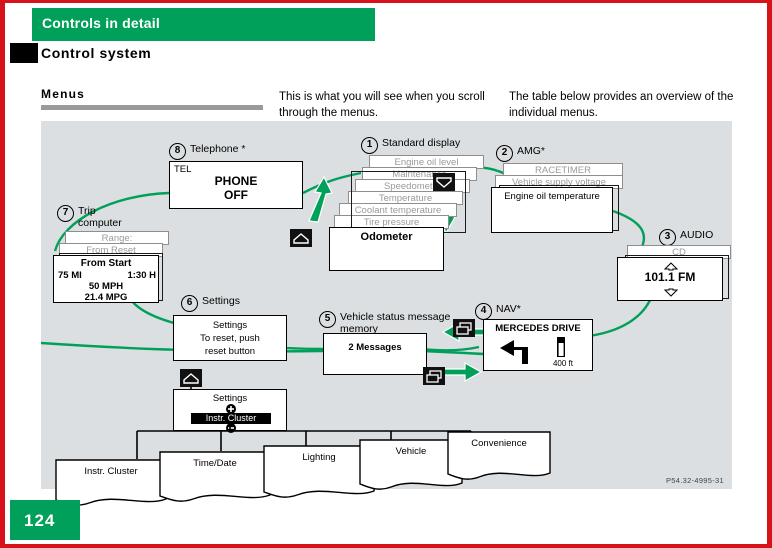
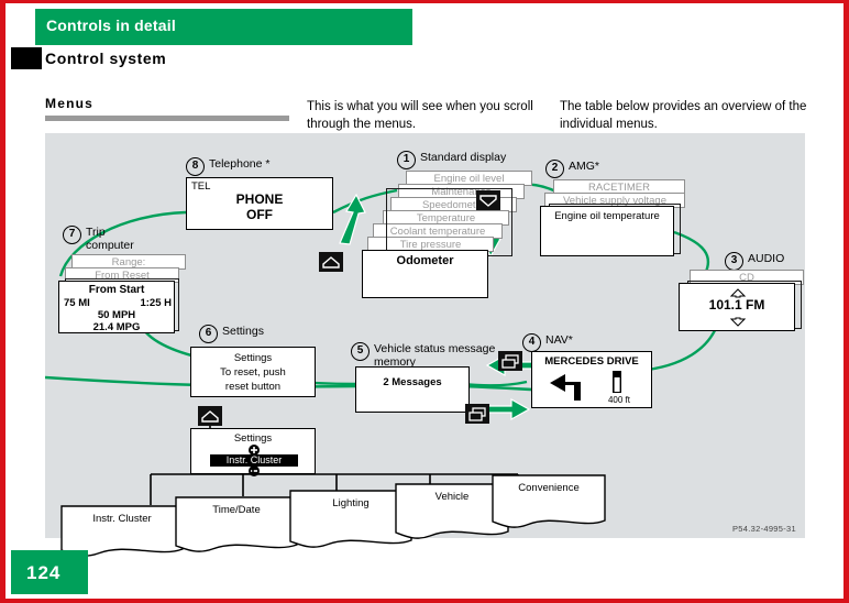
  Controls in detail
  Control system
  Menus
  This is what you will see when you scroll through the menus.
  The table below provides an overview of the individual menus.
  8
  Telephone *
  TEL
  PHONE
  OFF
  1
  Standard display
  Engine oil level
  Maintena
  Speedomet
  Temperature
  Coolant temperature
  Tire pressure
  Odometer
  2
  AMG*
  RACETIMER
  Vehicle supply voltage
  Engine oil temperature
  3
  AUDIO
  CD
  101.1 FM
  4
  NAV*
  MERCEDES DRIVE
  400 ft
  5
  Vehicle status message memory
  2 Messages
  6
  Settings
  Settings
  To reset, push
  reset button
  Settings
  Instr. Cluster
  7
  Trip computer
  Range:
  From Reset
  From Start
  75 MI
- 1:30 H
+ 1:25 H
  50 MPH
  21.4 MPG
  Instr. Cluster
  Time/Date
  Lighting
  Vehicle
  Convenience
  P54.32-4995-31
  124
